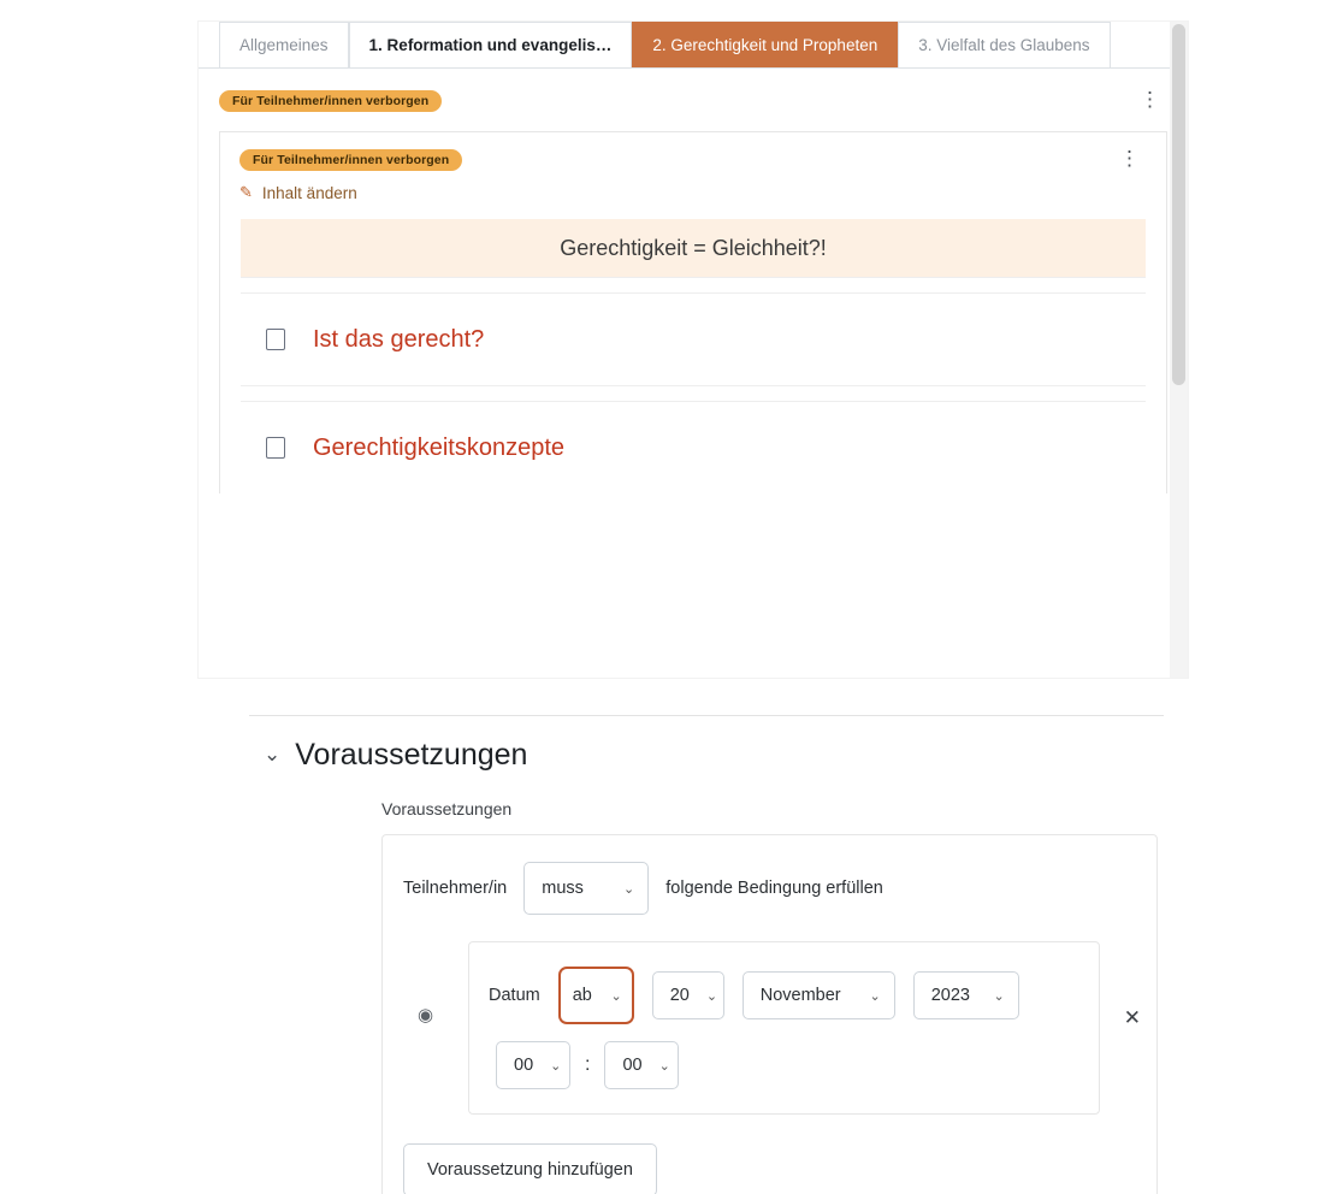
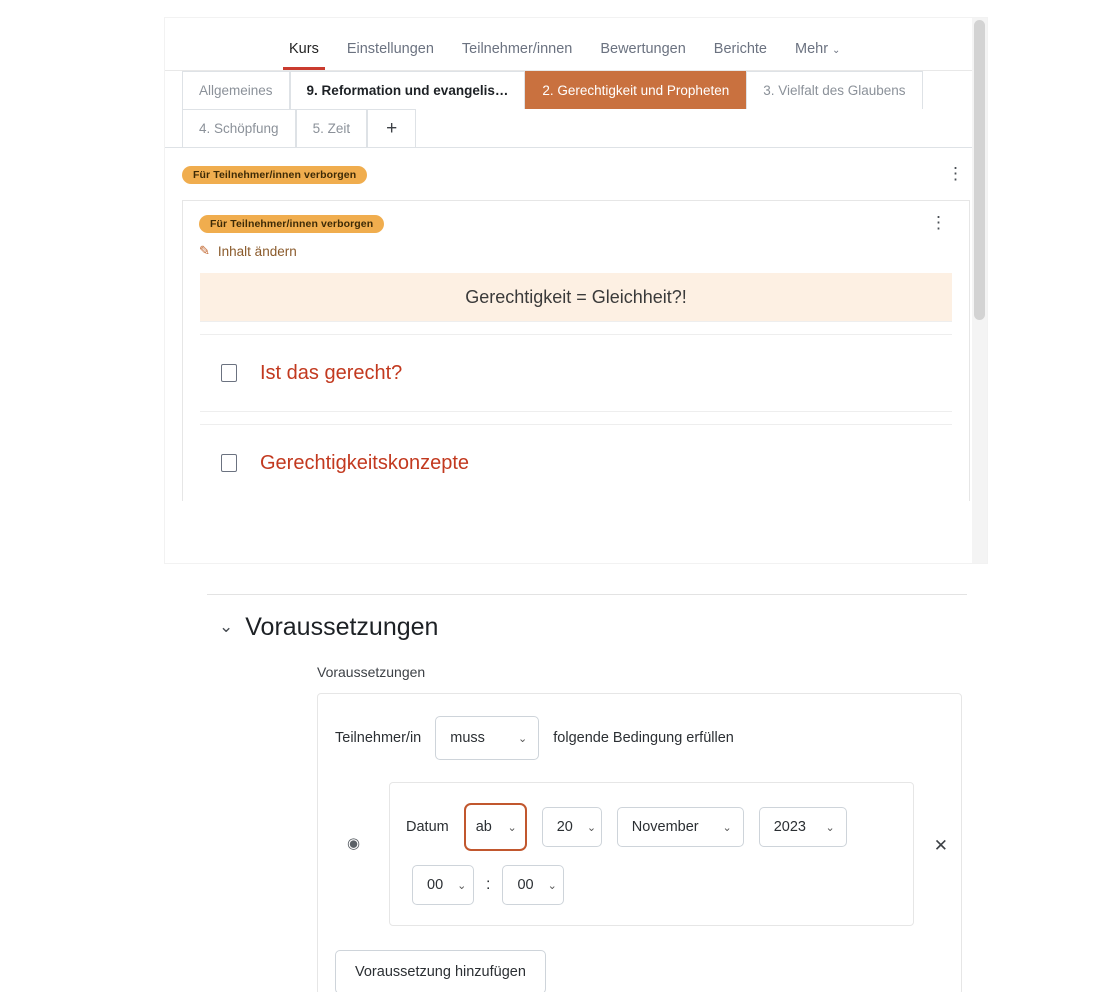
+ Kurs
+ Einstellungen
+ Teilnehmer/innen
+ Bewertungen
+ Berichte
+ Mehr ⌄
  Allgemeines
- 1. Reformation und evangelis…
+ 9. Reformation und evangelis…
  2. Gerechtigkeit und Propheten
  3. Vielfalt des Glaubens
+ 4. Schöpfung
+ 5. Zeit
+ +
  Für Teilnehmer/innen verborgen
  ⋮
  Für Teilnehmer/innen verborgen
  ⋮
  ✎
  Inhalt ändern
  Gerechtigkeit = Gleichheit?!
  Ist das gerecht?
  Gerechtigkeitskonzepte
  ⌄
  Voraussetzungen
  Voraussetzungen
  Teilnehmer/in
  muss
  ⌄
  folgende Bedingung erfüllen
  ◉
  ✕
  Datum
  ab
  ⌄
  20
  ⌄
  November
  ⌄
  2023
  ⌄
  00
  ⌄
  :
  00
  ⌄
  Voraussetzung hinzufügen
